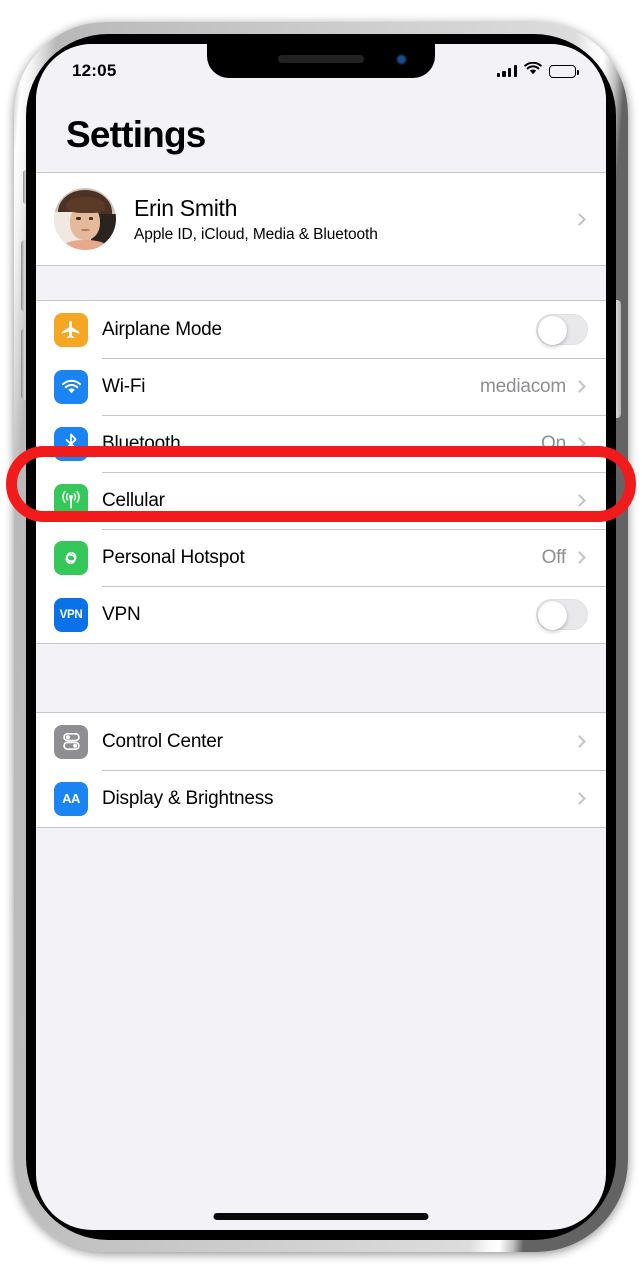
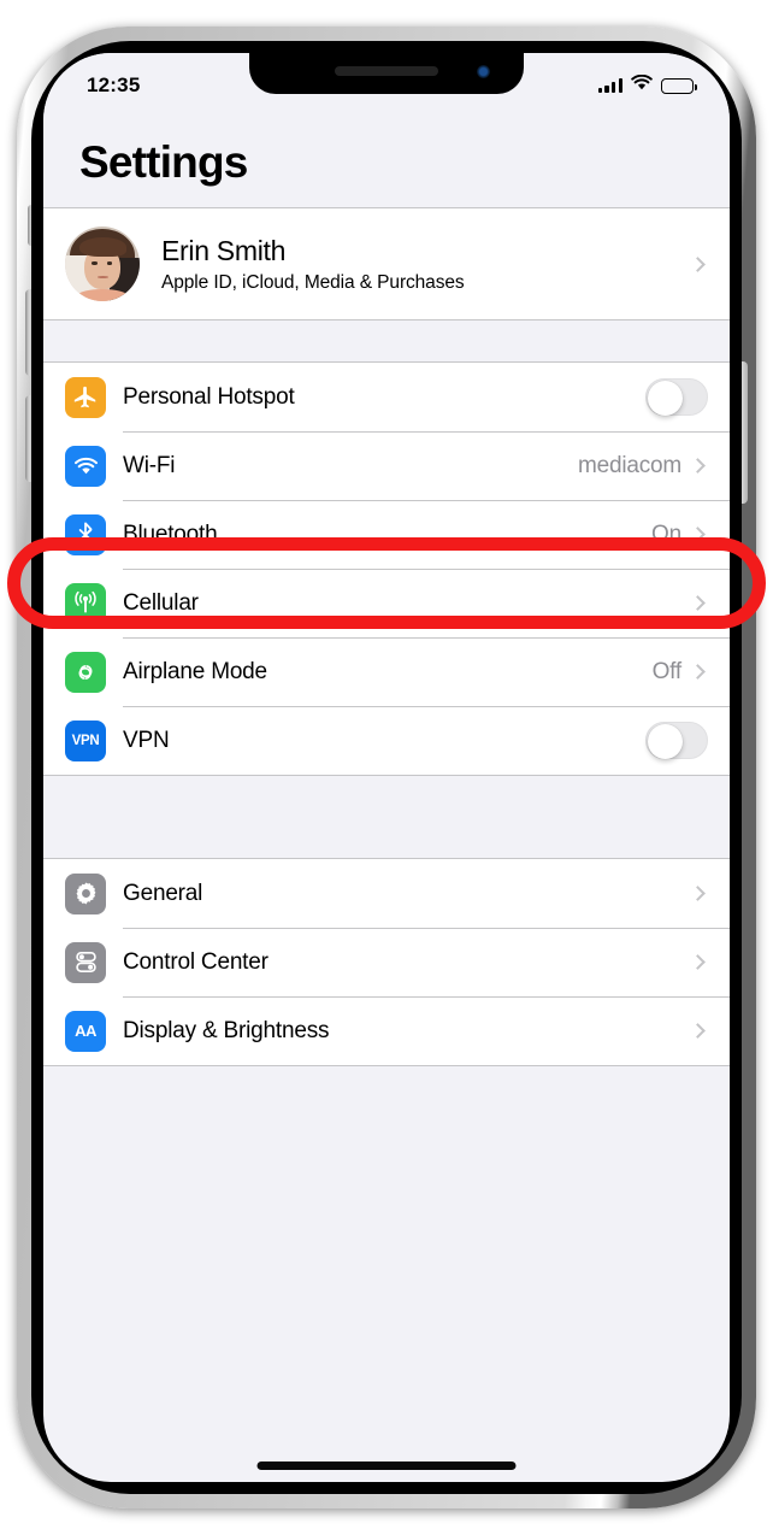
- 12:05
+ 12:35
  Settings
  Erin Smith
- Apple ID, iCloud, Media & Bluetooth
+ Apple ID, iCloud, Media & Purchases
- Airplane Mode
+ Personal Hotspot
  Wi-Fi
  mediacom
  Bluetooth
  On
  Cellular
- Personal Hotspot
+ Airplane Mode
  Off
  VPN
  VPN
+ General
  Control Center
  AA
  Display & Brightness
